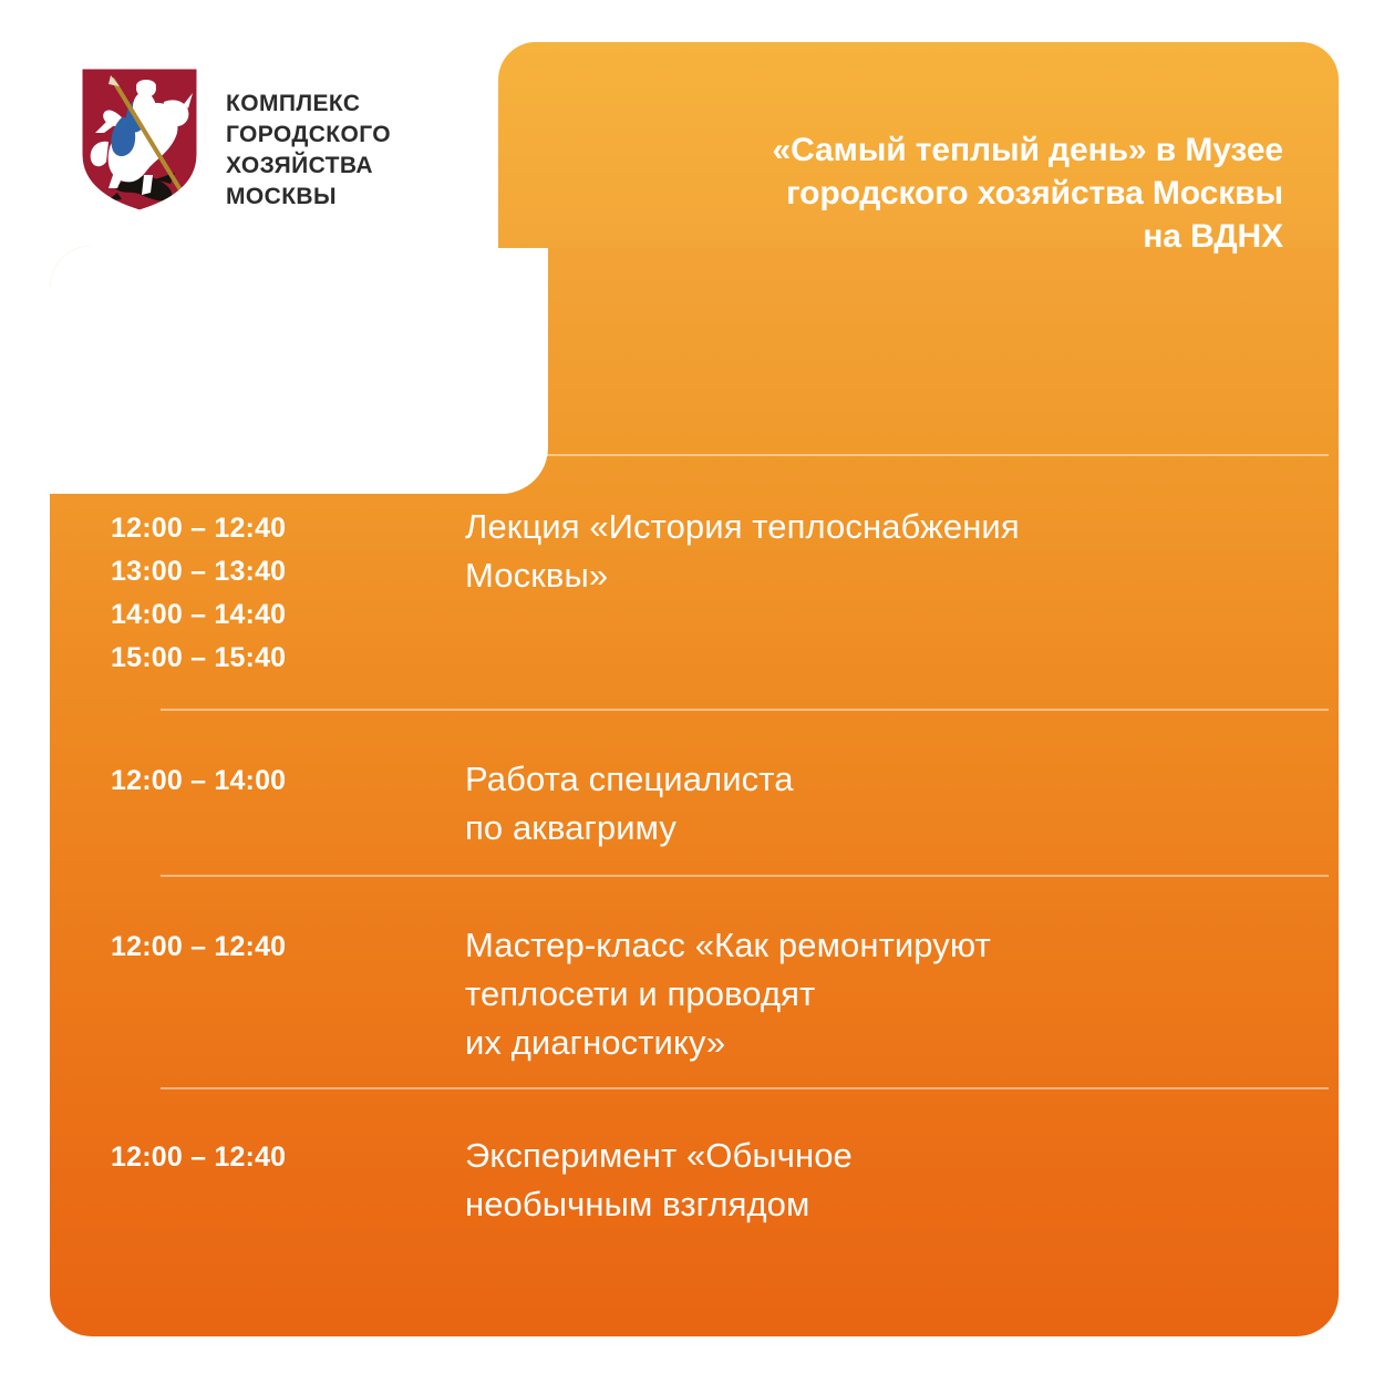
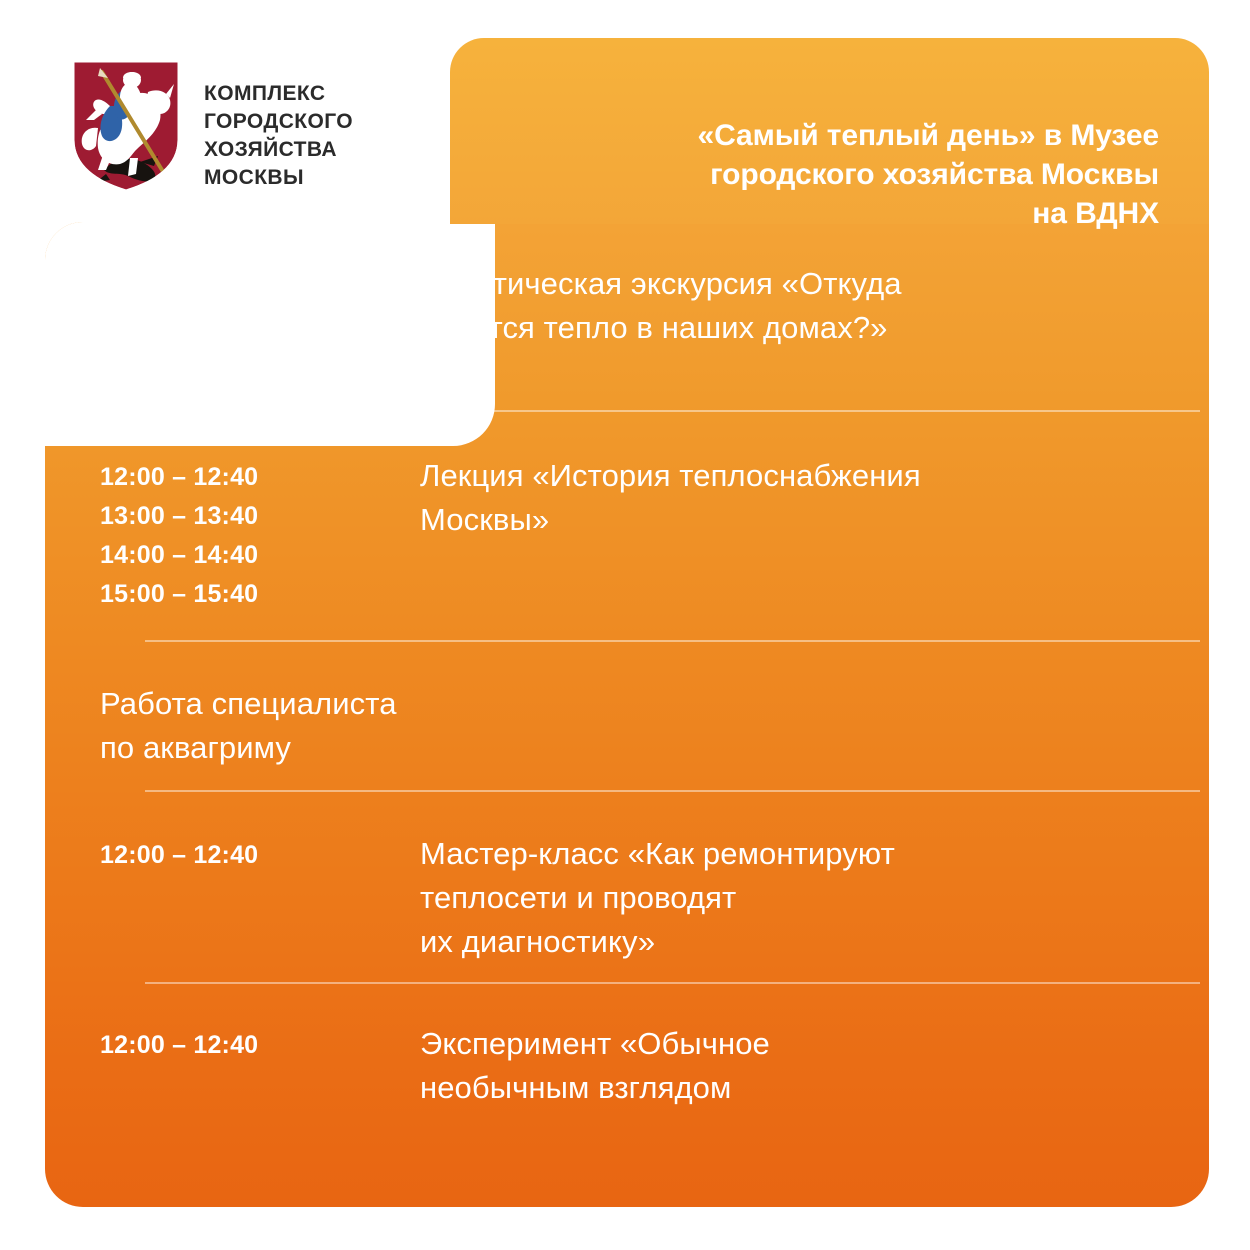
  «Самый теплый день» в Музее
  городского хозяйства Москвы
  на ВДНХ
+ Тематическая экскурсия «Откуда
+ берется тепло в наших домах?»
  12:00 – 12:40
  13:00 – 13:40
  14:00 – 14:40
  15:00 – 15:40
  Лекция «История теплоснабжения
  Москвы»
- 12:00 – 14:00
  Работа специалиста
  по аквагриму
  12:00 – 12:40
  Мастер-класс «Как ремонтируют
  теплосети и проводят
  их диагностику»
  12:00 – 12:40
  Эксперимент «Обычное
  необычным взглядом
  КОМПЛЕКС
  ГОРОДСКОГО
  ХОЗЯЙСТВА
  МОСКВЫ
